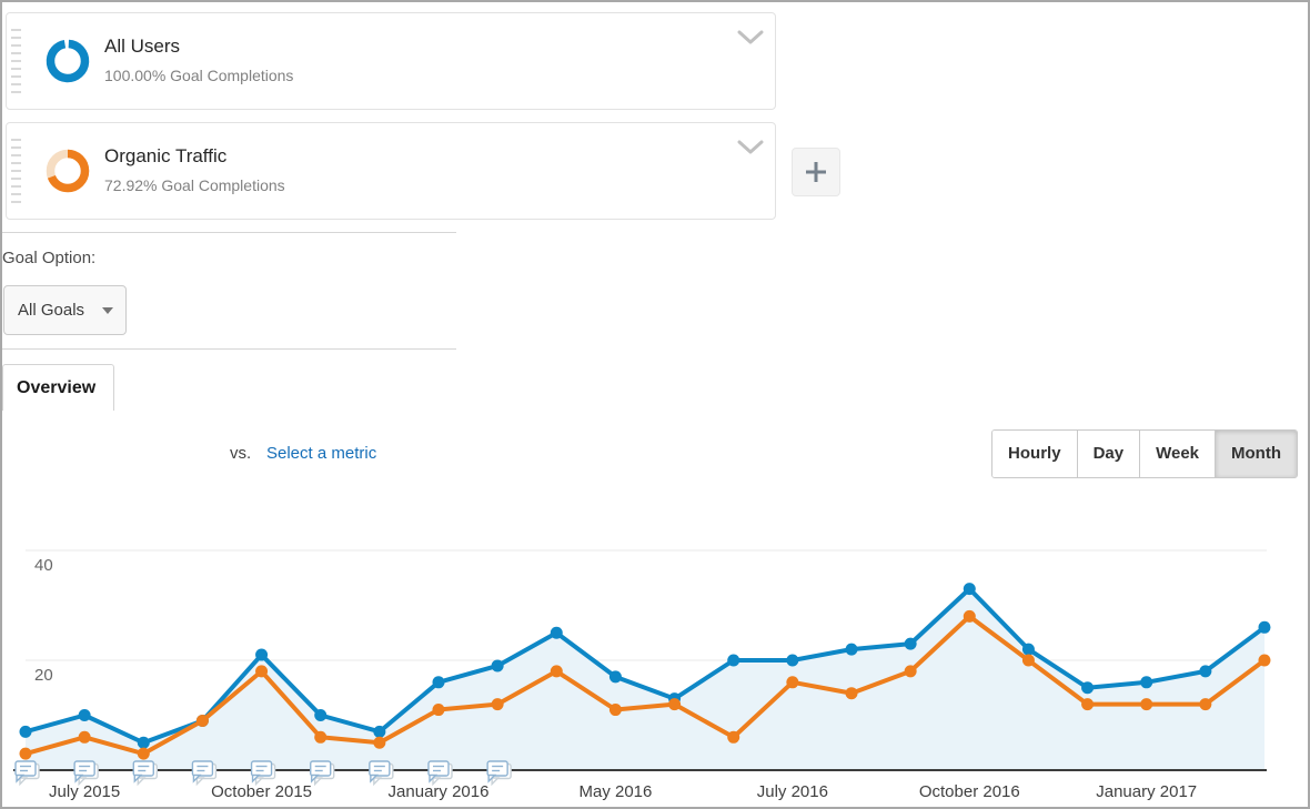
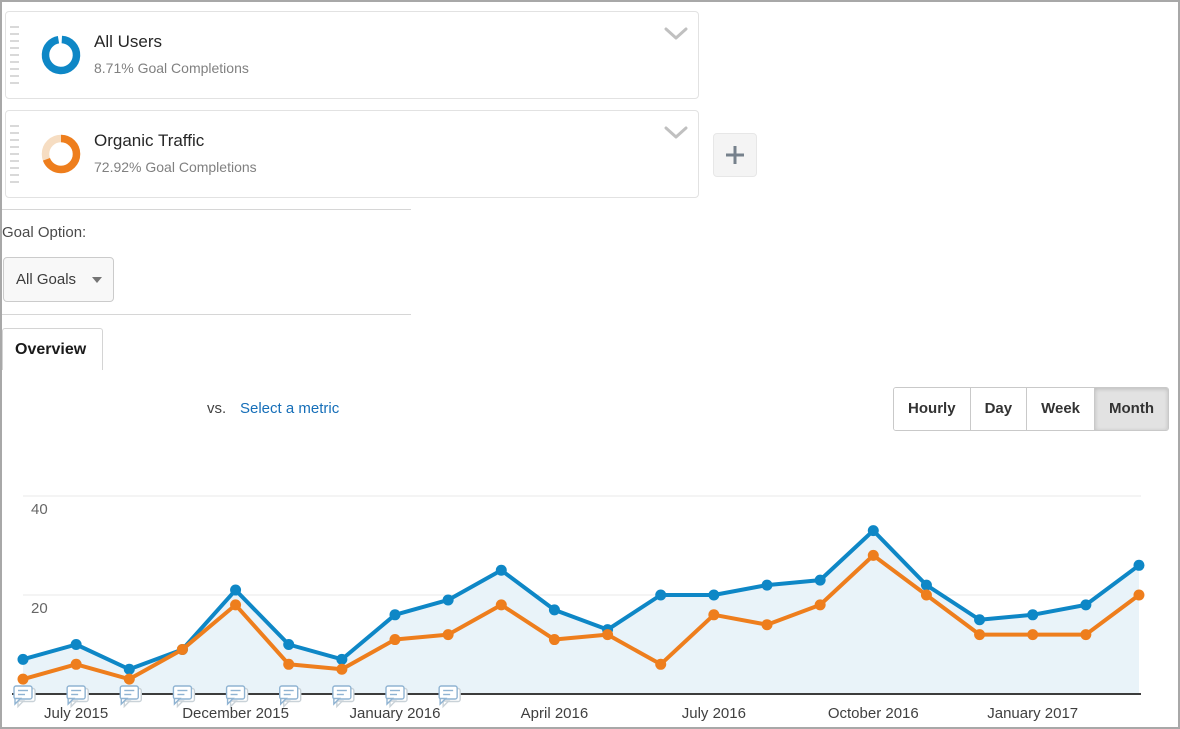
  All Users
- 100.00% Goal Completions
+ 8.71% Goal Completions
  Organic Traffic
  72.92% Goal Completions
  Goal Option:
  All Goals
  Overview
  vs.
  Select a metric
  Hourly
  Day
  Week
  Month
  20
  40
  July 2015
- October 2015
+ December 2015
  January 2016
- May 2016
+ April 2016
  July 2016
  October 2016
  January 2017
